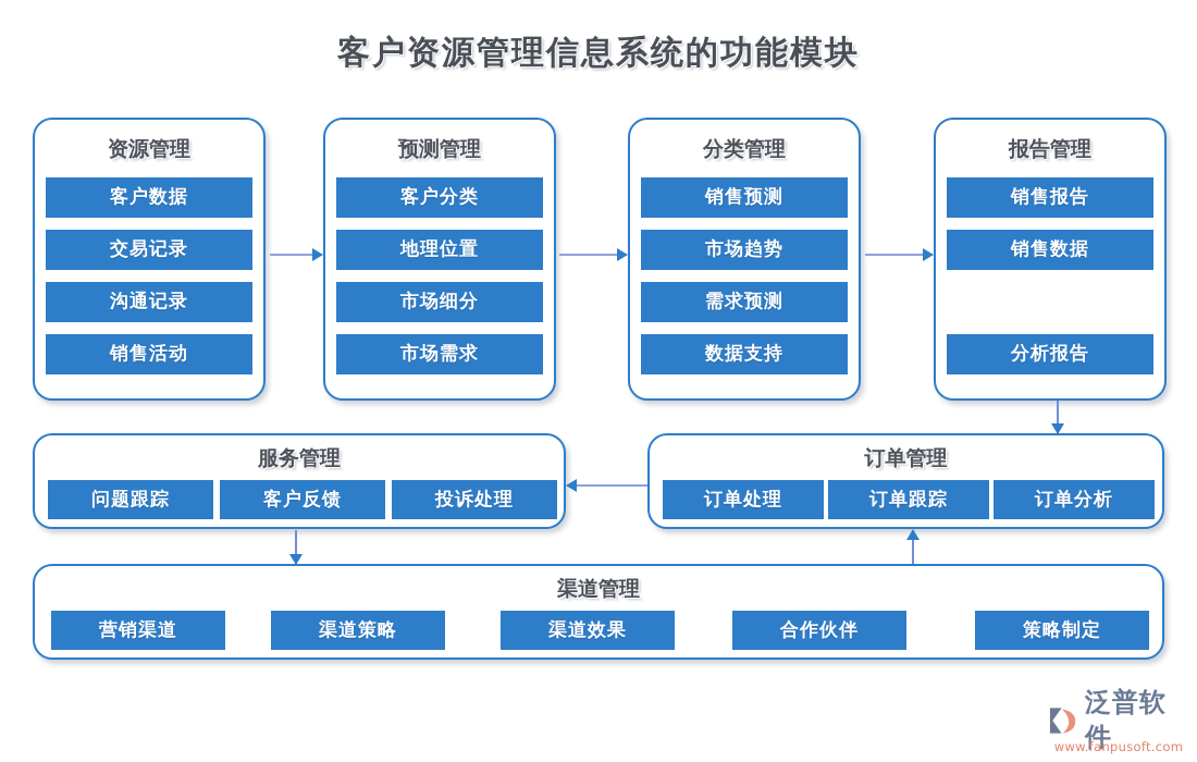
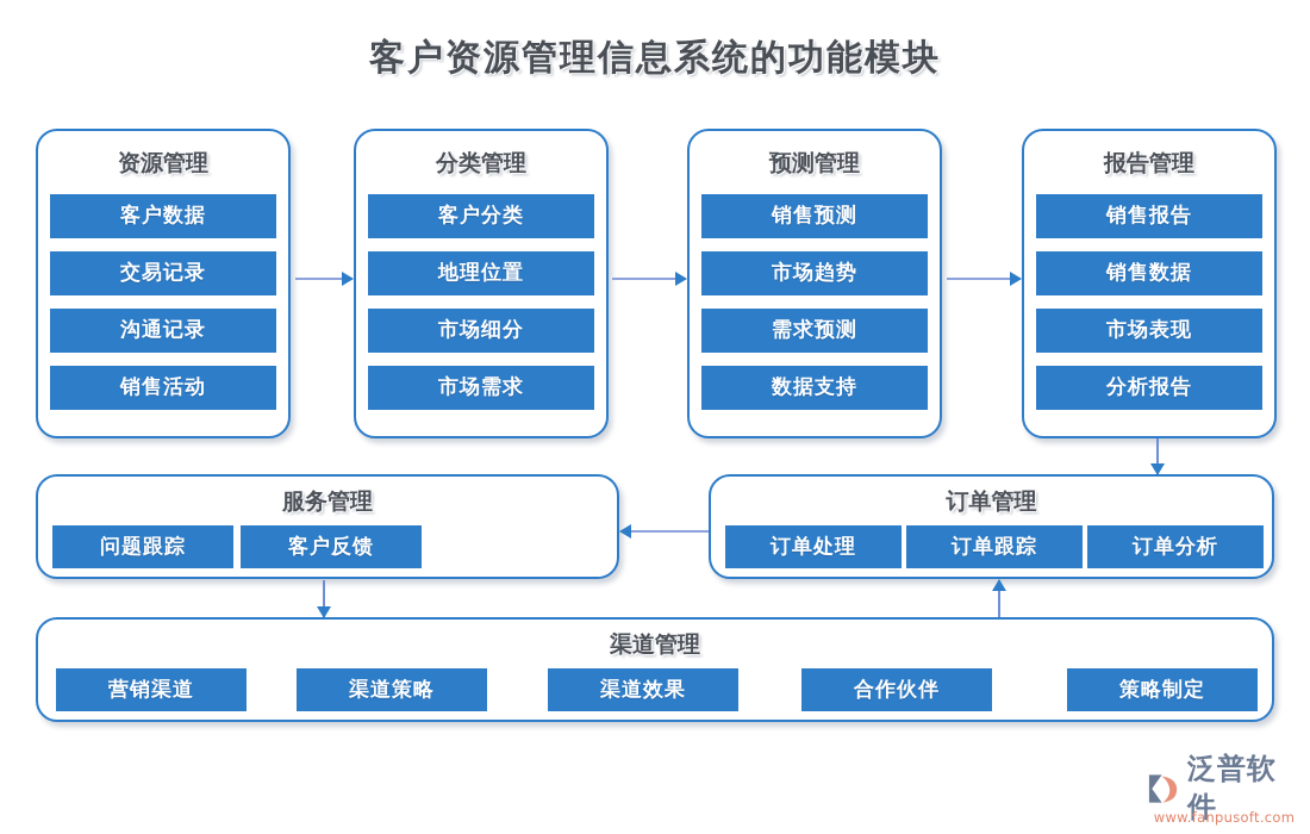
  客户资源管理信息系统的功能模块
  资源管理
  客户数据
  交易记录
  沟通记录
  销售活动
- 预测管理
+ 分类管理
  客户分类
  地理位置
  市场细分
  市场需求
- 分类管理
+ 预测管理
  销售预测
  市场趋势
  需求预测
  数据支持
  报告管理
  销售报告
  销售数据
+ 市场表现
  分析报告
  服务管理
  问题跟踪
  客户反馈
- 投诉处理
  订单管理
  订单处理
  订单跟踪
  订单分析
  渠道管理
  营销渠道
  渠道策略
  渠道效果
  合作伙伴
  策略制定
  泛普软件
  www.fanpusoft.com
